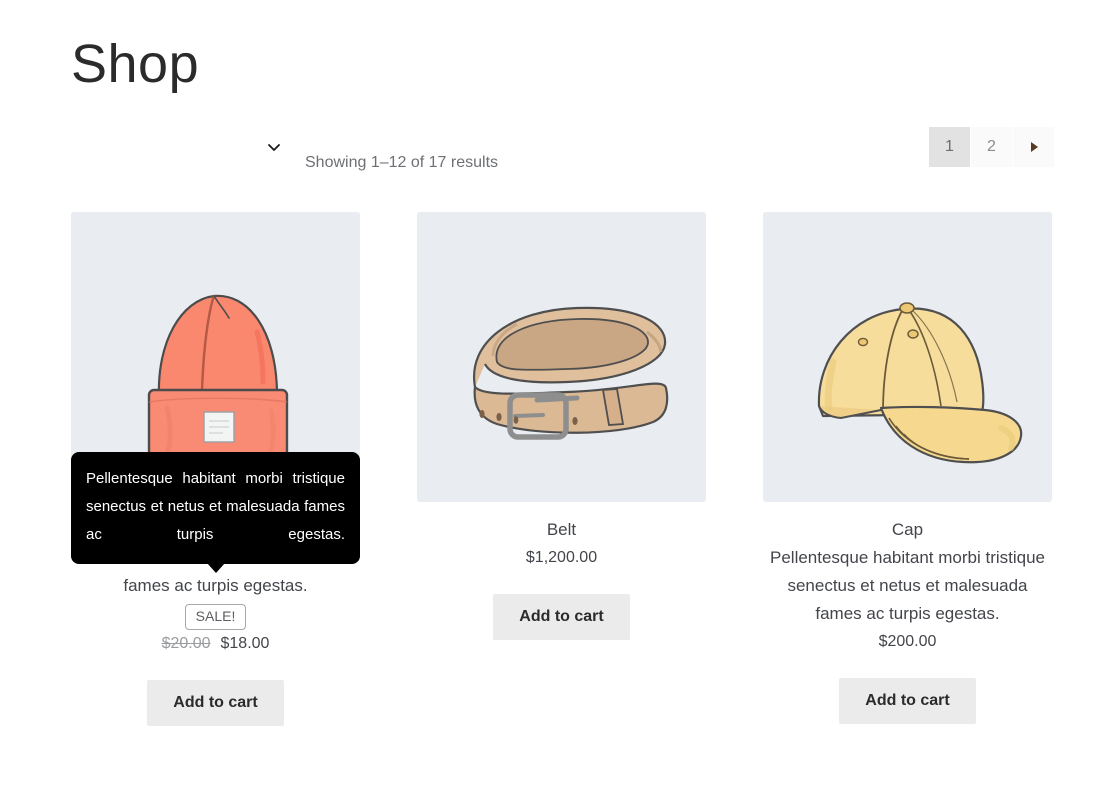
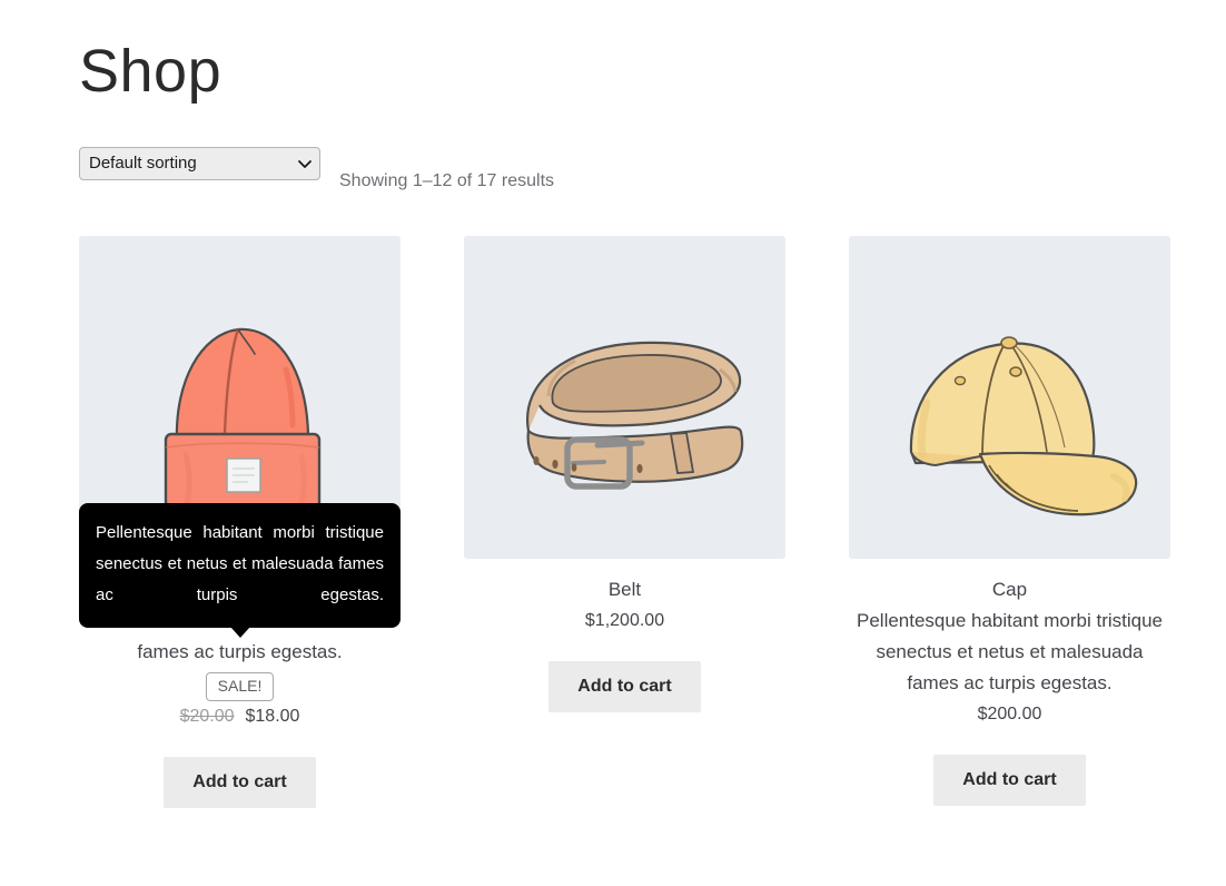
  Shop
+ Default sorting
  Showing 1–12 of 17 results
- 1
- 2
  SALE!
  $20.00 $18.00
  Add to cart
  Belt
  $1,200.00
  Add to cart
  Cap
  Pellentesque habitant morbi tristique senectus et netus et malesuada fames ac turpis egestas.
  $200.00
  Add to cart
  Pellentesque habitant morbi tristique senectus et netus et malesuada fames ac turpis egestas.
